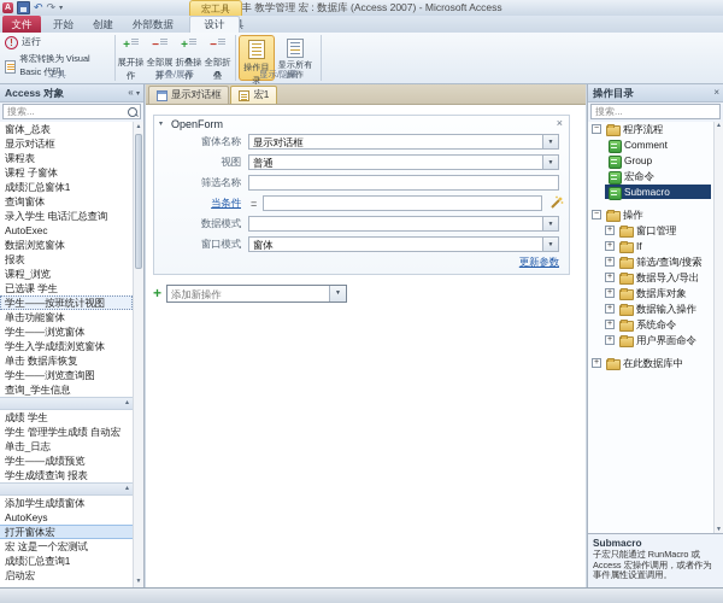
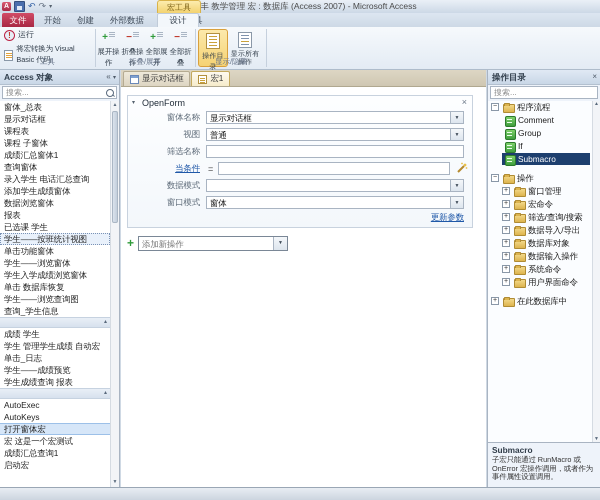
  ↶
  ↷
  丰 教学管理 宏 : 数据库 (Access 2007) - Microsoft Access
  宏工具
  文件
  开始
  创建
  外部数据
  设计
  !
  运行
  将宏转换为 Visual Basic 代码
  工具
  +
  展开操作
  −
- 全部展开
+ 折叠操作
  +
- 折叠操作
+ 全部展开
  −
  全部折叠
  折叠/展开
  操作目录
  显示所有操作
  显示/隐藏
  Access 对象
  搜索...
  窗体_总表
  显示对话框
  课程表
  课程 子窗体
  成绩汇总窗体1
  查询窗体
  录入学生 电话汇总查询
- AutoExec
+ 添加学生成绩窗体
  数据浏览窗体
  报表
- 课程_浏览
  已选课 学生
  学生——按班统计视图
  单击功能窗体
  学生——浏览窗体
  学生入学成绩浏览窗体
  单击 数据库恢复
  学生——浏览查询图
  查询_学生信息
  成绩 学生
  学生 管理学生成绩 自动宏
  单击_日志
  学生——成绩预览
  学生成绩查询 报表
- 添加学生成绩窗体
+ AutoExec
  AutoKeys
  打开窗体宏
  宏 这是一个宏测试
  成绩汇总查询1
  启动宏
  显示对话框
  宏1
  OpenForm
  ×
  窗体名称
  显示对话框
  视图
  普通
  筛选名称
  当条件
  =
  数据模式
  窗口模式
  窗体
  更新参数
  +
  添加新操作
  操作目录
  ×
  搜索...
  程序流程
  Comment
  Group
- 宏命令
+ If
  Submacro
  操作
  窗口管理
- If
+ 宏命令
  筛选/查询/搜索
  数据导入/导出
  数据库对象
  数据输入操作
  系统命令
  用户界面命令
  在此数据库中
  Submacro
- 子宏只能通过 RunMacro 或 Access 宏操作调用，或者作为事件属性设置调用。
+ 子宏只能通过 RunMacro 或 OnError 宏操作调用，或者作为事件属性设置调用。
